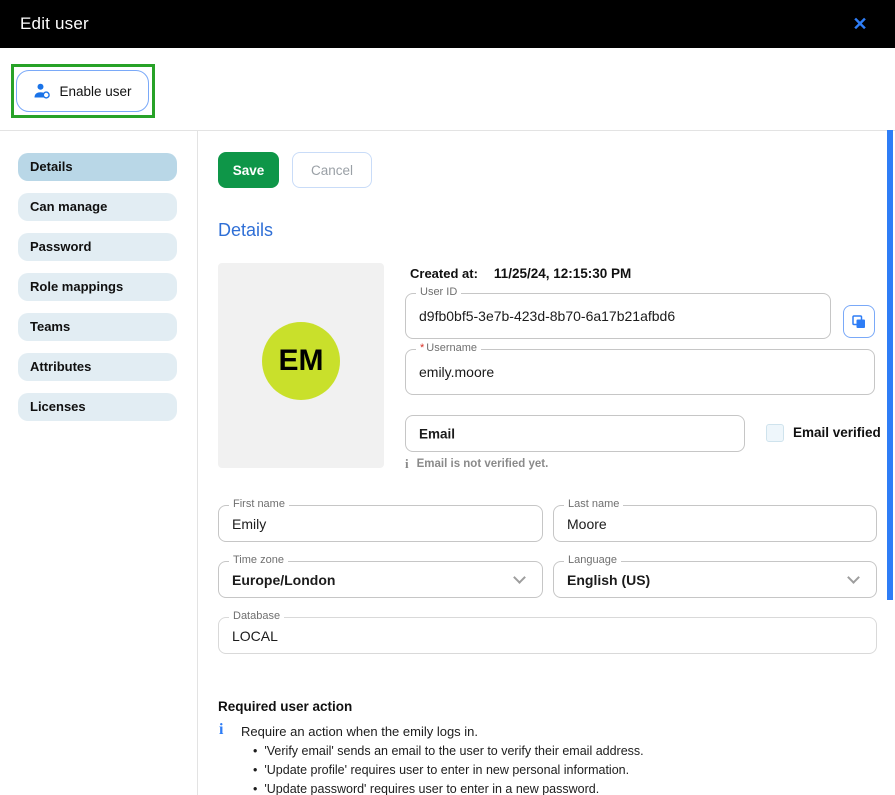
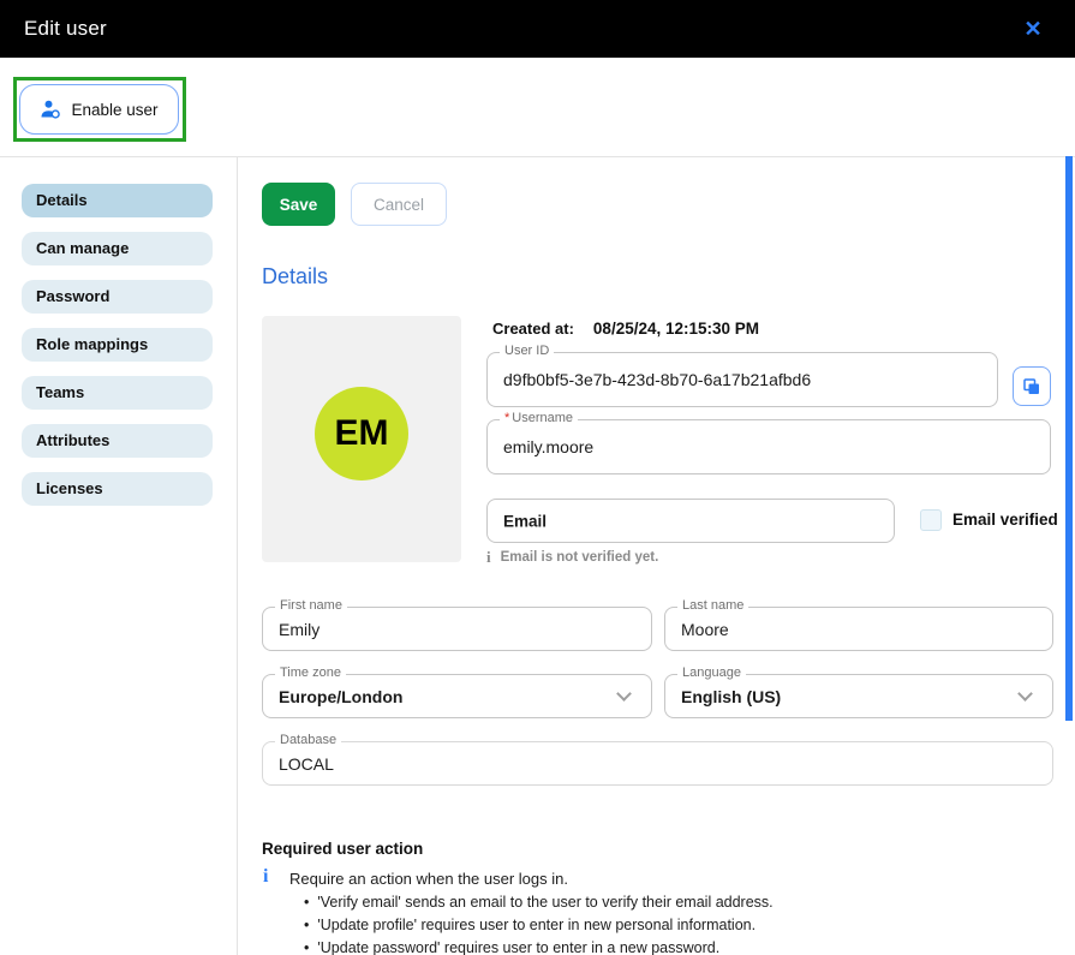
  Edit user
  ✕
  Enable user
  Details
  Can manage
  Password
  Role mappings
  Teams
  Attributes
  Licenses
  Save
  Cancel
  Details
  EM
- Created at: 11/25/24, 12:15:30 PM
+ Created at: 08/25/24, 12:15:30 PM
  User ID
  d9fb0bf5-3e7b-423d-8b70-6a17b21afbd6
  * Username
  emily.moore
  Email
  Email verified
  i
  Email is not verified yet.
  First name
  Emily
  Last name
  Moore
  Time zone
  Europe/London
  Language
  English (US)
  Database
  LOCAL
  Required user action
  i
- Require an action when the emily logs in.
+ Require an action when the user logs in.
  • 'Verify email' sends an email to the user to verify their email address.
  • 'Update profile' requires user to enter in new personal information.
  • 'Update password' requires user to enter in a new password.
